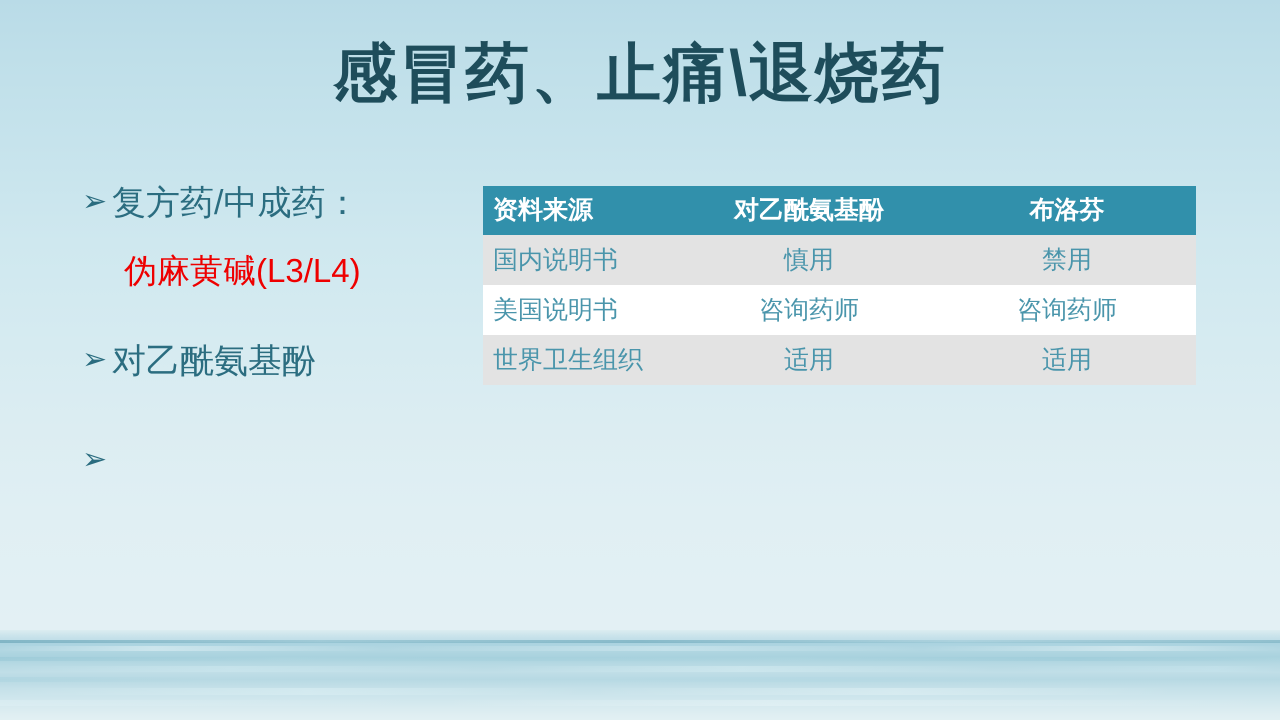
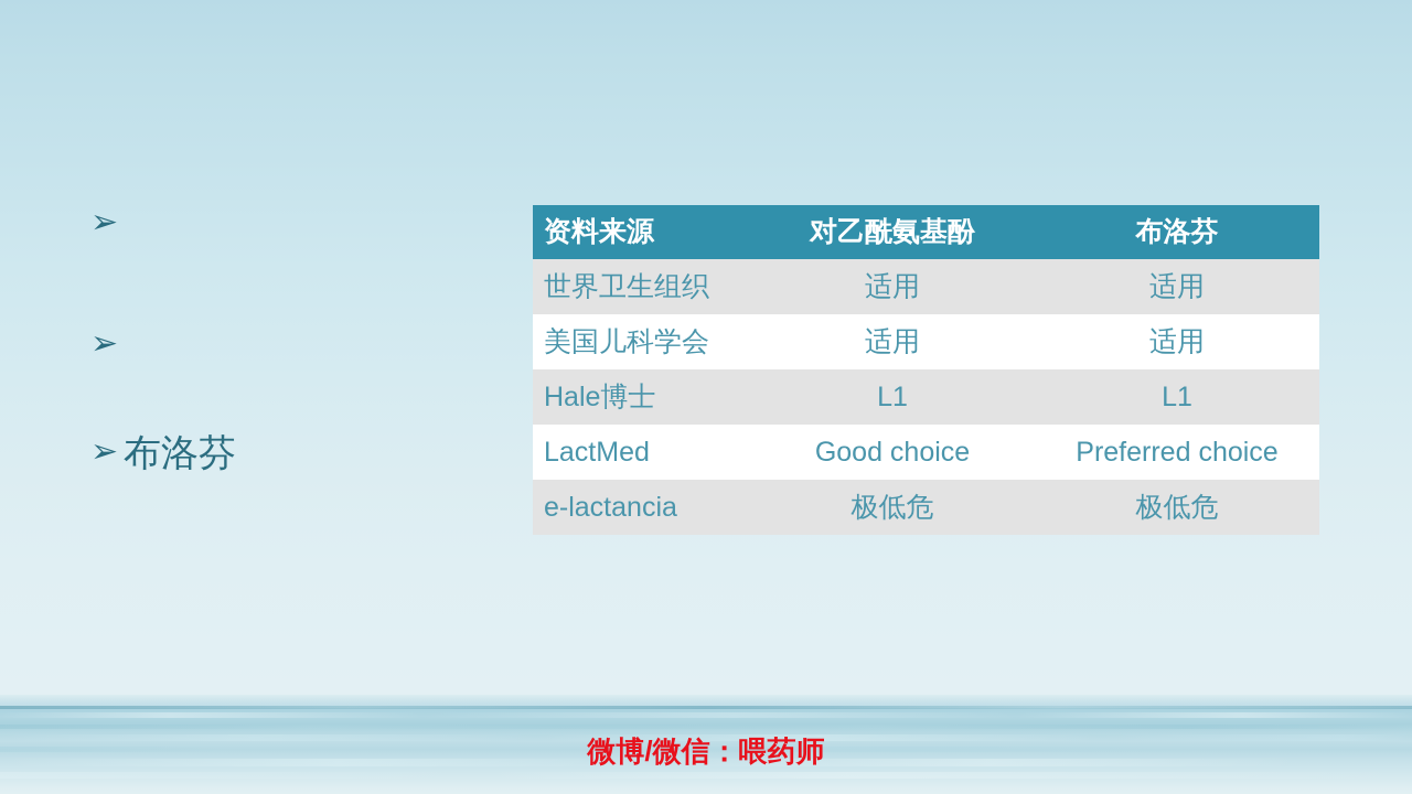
- 感冒药、止痛\退烧药
  ➢
- 复方药/中成药：
- 伪麻黄碱(L3/L4)
  ➢
- 对乙酰氨基酚
  ➢
+ 布洛芬
  资料来源	对乙酰氨基酚	布洛芬
- 国内说明书	慎用	禁用
- 美国说明书	咨询药师	咨询药师
  世界卫生组织	适用	适用
+ 美国儿科学会	适用	适用
+ Hale博士	L1	L1
+ LactMed	Good choice	Preferred choice
+ e-lactancia	极低危	极低危
+ 微博/微信：喂药师
